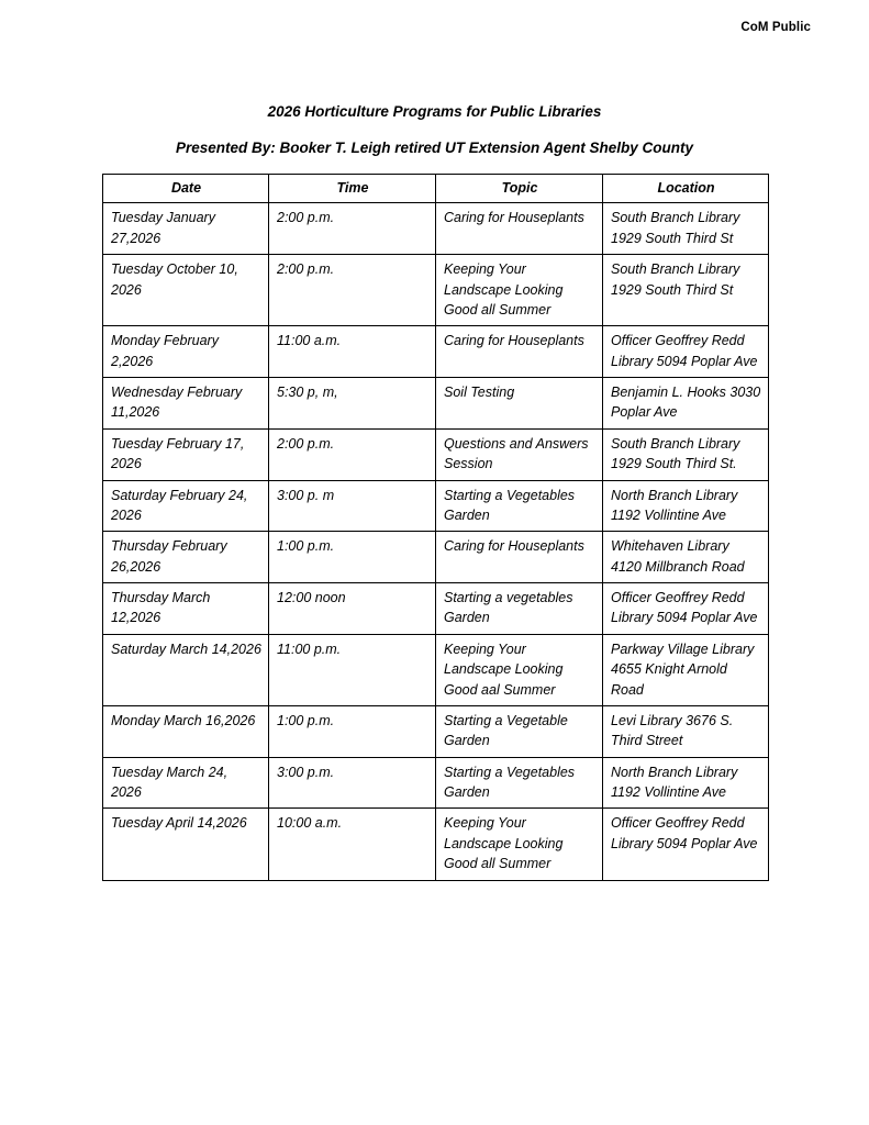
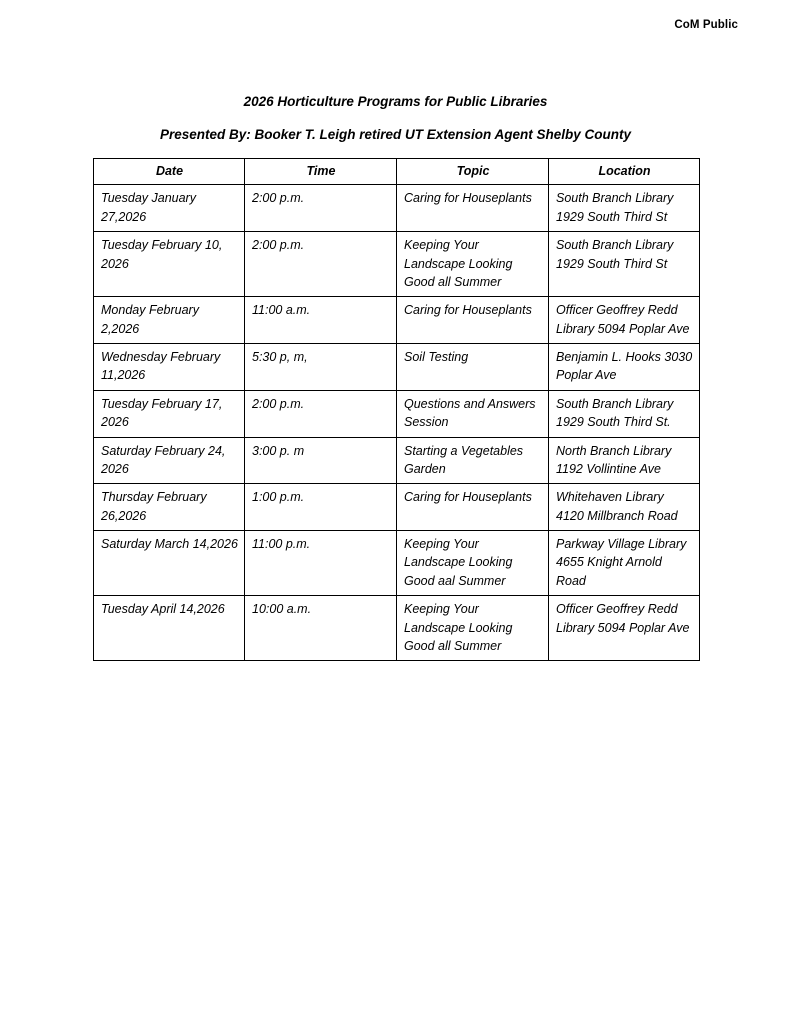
  CoM Public
  2026 Horticulture Programs for Public Libraries
  Presented By: Booker T. Leigh retired UT Extension Agent Shelby County
  Date	Time	Topic	Location
  Tuesday January 27,2026	2:00 p.m.	Caring for Houseplants	South Branch Library 1929 South Third St
- Tuesday October 10, 2026	2:00 p.m.	Keeping Your Landscape Looking Good all Summer	South Branch Library 1929 South Third St
+ Tuesday February 10, 2026	2:00 p.m.	Keeping Your Landscape Looking Good all Summer	South Branch Library 1929 South Third St
  Monday February 2,2026	11:00 a.m.	Caring for Houseplants	Officer Geoffrey Redd Library 5094 Poplar Ave
  Wednesday February 11,2026	5:30 p, m,	Soil Testing	Benjamin L. Hooks 3030 Poplar Ave
  Tuesday February 17, 2026	2:00 p.m.	Questions and Answers Session	South Branch Library 1929 South Third St.
  Saturday February 24, 2026	3:00 p. m	Starting a Vegetables Garden	North Branch Library 1192 Vollintine Ave
  Thursday February 26,2026	1:00 p.m.	Caring for Houseplants	Whitehaven Library 4120 Millbranch Road
- Thursday March 12,2026	12:00 noon	Starting a vegetables Garden	Officer Geoffrey Redd Library 5094 Poplar Ave
  Saturday March 14,2026	11:00 p.m.	Keeping Your Landscape Looking Good aal Summer	Parkway Village Library 4655 Knight Arnold Road
- Monday March 16,2026	1:00 p.m.	Starting a Vegetable Garden	Levi Library 3676 S. Third Street
- Tuesday March 24, 2026	3:00 p.m.	Starting a Vegetables Garden	North Branch Library 1192 Vollintine Ave
  Tuesday April 14,2026	10:00 a.m.	Keeping Your Landscape Looking Good all Summer	Officer Geoffrey Redd Library 5094 Poplar Ave
